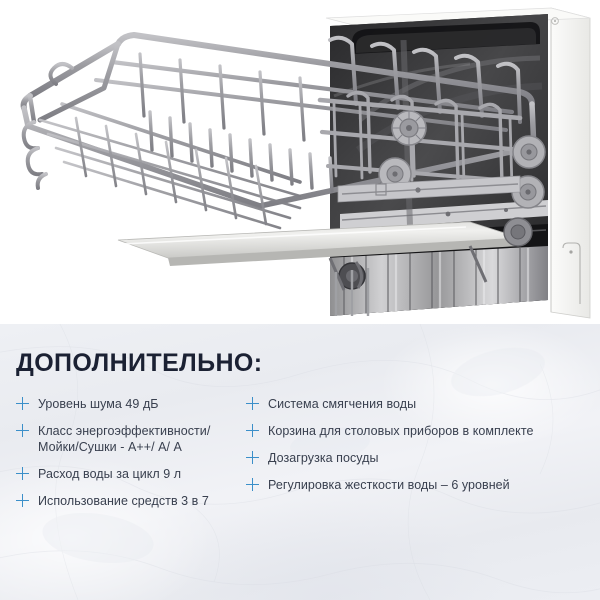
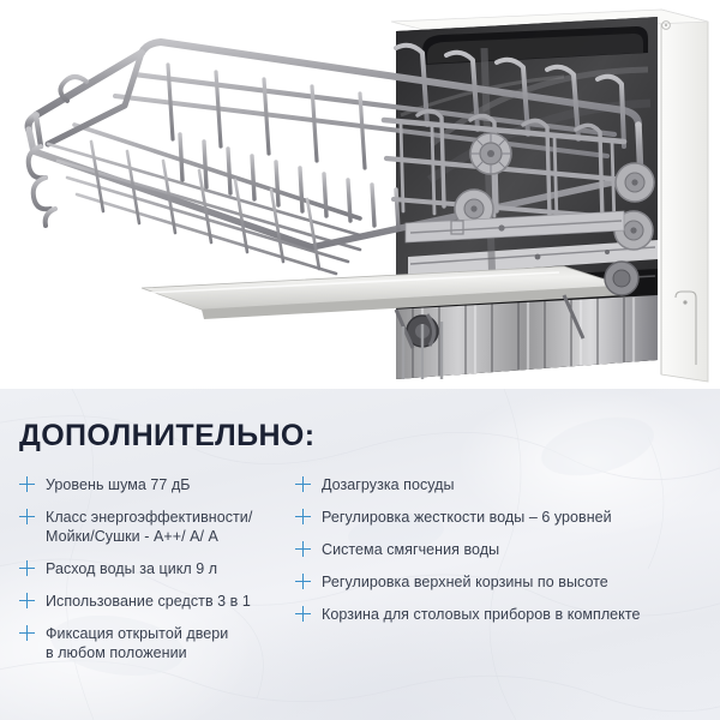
  ДОПОЛНИТЕЛЬНО:
- Уровень шума 49 дБ
+ Уровень шума 77 дБ
  Класс энергоэффективности/
  Мойки/Сушки - А++/ А/ А
  Расход воды за цикл 9 л
- Использование средств 3 в 7
+ Использование средств 3 в 1
+ Фиксация открытой двери
+ в любом положении
- Система смягчения воды
+ Дозагрузка посуды
- Корзина для столовых приборов в комплекте
+ Регулировка жесткости воды – 6 уровней
- Дозагрузка посуды
+ Система смягчения воды
+ Регулировка верхней корзины по высоте
- Регулировка жесткости воды – 6 уровней
+ Корзина для столовых приборов в комплекте
